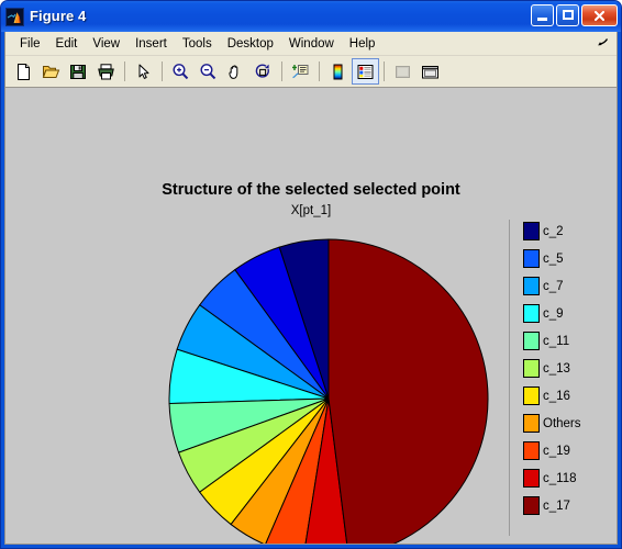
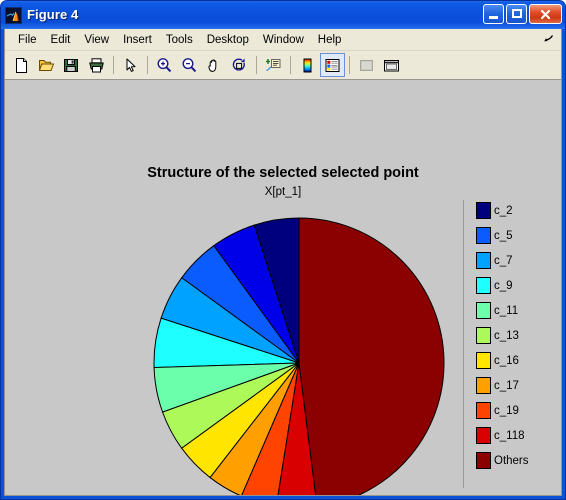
  Figure 4
  File
  Edit
  View
  Insert
  Tools
  Desktop
  Window
  Help
  Structure of the selected selected point
  X[pt_1]
  c_2
  c_5
  c_7
  c_9
  c_11
  c_13
  c_16
- Others
+ c_17
  c_19
  c_118
- c_17
+ Others
